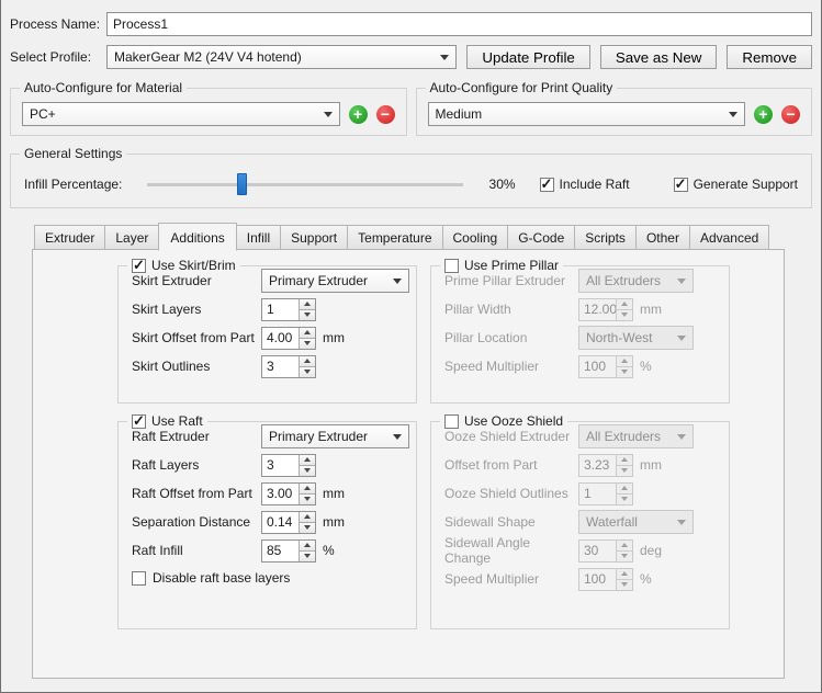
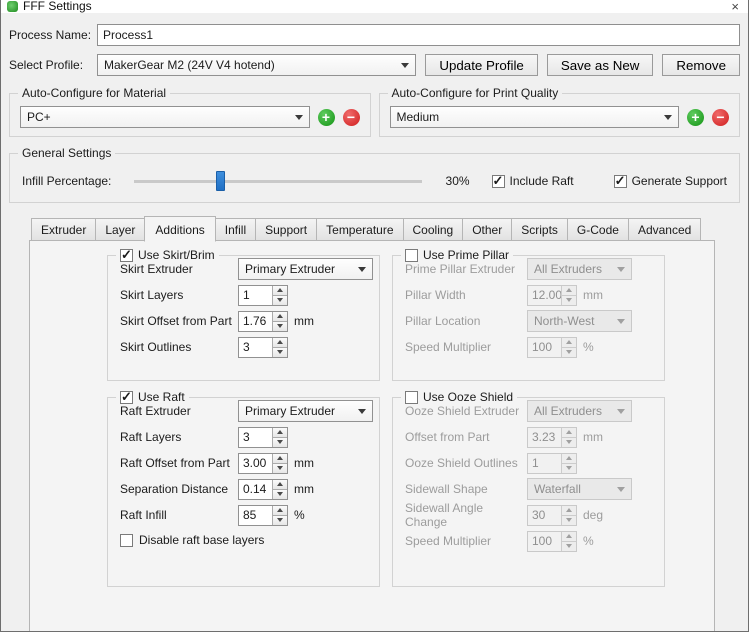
+ FFF Settings
+ ×
  Process Name:
  Process1
  Select Profile:
  MakerGear M2 (24V V4 hotend)
  Update Profile
  Save as New
  Remove
  Auto-Configure for Material
  PC+
  +
  −
  Auto-Configure for Print Quality
  Medium
  +
  −
  General Settings
  Infill Percentage:
  30%
  Include Raft
  Generate Support
  Extruder
  Layer
  Additions
  Infill
  Support
  Temperature
  Cooling
- G-Code
+ Other
  Scripts
- Other
+ G-Code
  Advanced
  Use Skirt/Brim
  Skirt Extruder
  Primary Extruder
  Skirt Layers
  1
  Skirt Offset from Part
- 4.00
+ 1.76
  mm
  Skirt Outlines
  3
  Use Raft
  Raft Extruder
  Primary Extruder
  Raft Layers
  3
  Raft Offset from Part
  3.00
  mm
  Separation Distance
  0.14
  mm
  Raft Infill
  85
  %
  Disable raft base layers
  Use Prime Pillar
  Prime Pillar Extruder
  All Extruders
  Pillar Width
  12.00
  mm
  Pillar Location
  North-West
  Speed Multiplier
  100
  %
  Use Ooze Shield
  Ooze Shield Extruder
  All Extruders
  Offset from Part
  3.23
  mm
  Ooze Shield Outlines
  1
  Sidewall Shape
  Waterfall
  Sidewall Angle Change
  30
  deg
  Speed Multiplier
  100
  %
